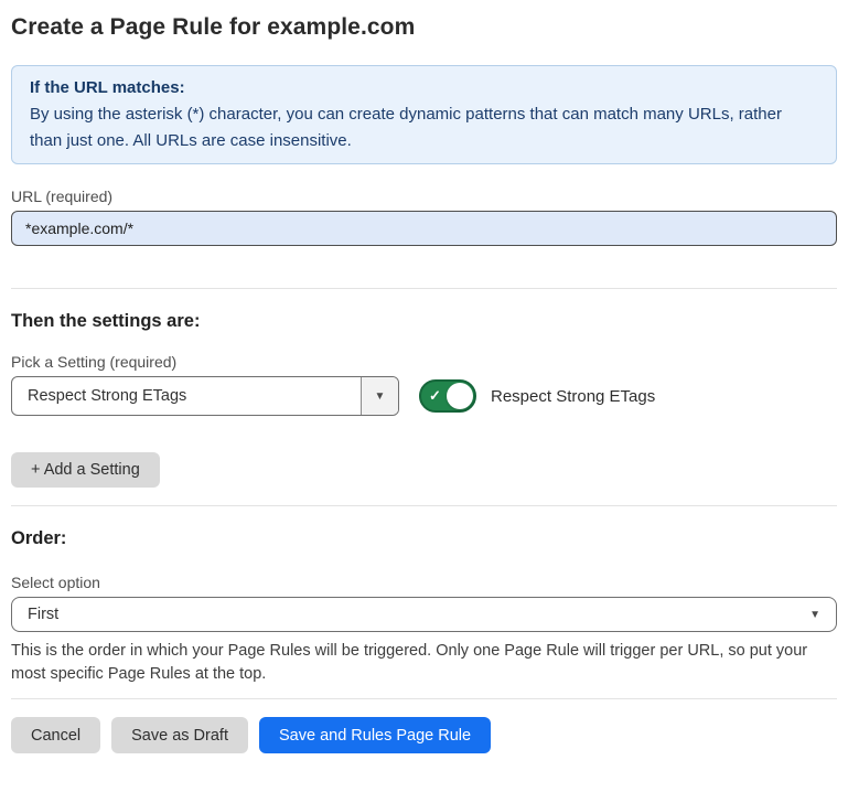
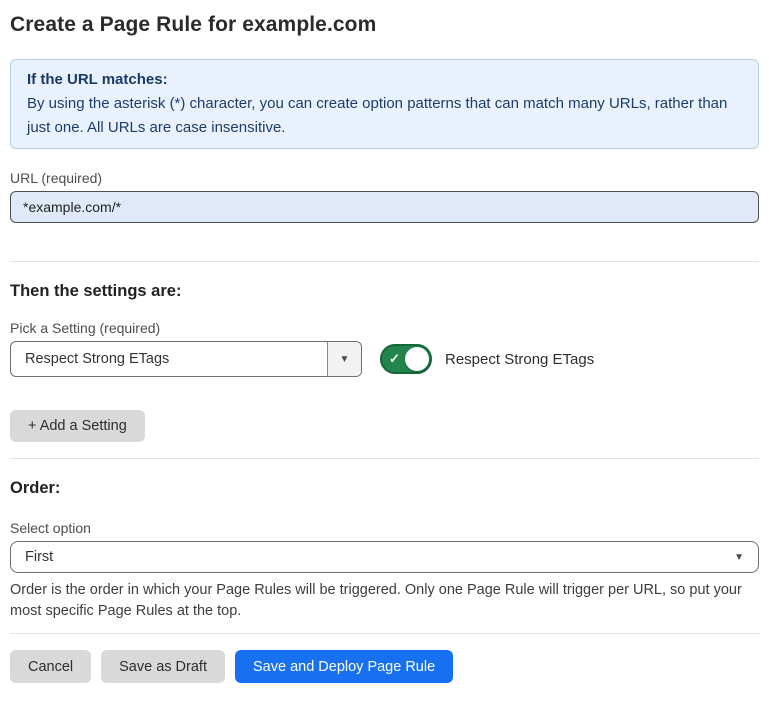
  Create a Page Rule for example.com
  If the URL matches:
- By using the asterisk (*) character, you can create dynamic patterns that can match many URLs, rather than just one. All URLs are case insensitive.
+ By using the asterisk (*) character, you can create option patterns that can match many URLs, rather than just one. All URLs are case insensitive.
  URL (required)
  *example.com/*
  Then the settings are:
  Pick a Setting (required)
  Respect Strong ETags
  ▼
  ✓
  Respect Strong ETags
  + Add a Setting
  Order:
  Select option
  First
  ▼
- This is the order in which your Page Rules will be triggered. Only one Page Rule will trigger per URL, so put your most specific Page Rules at the top.
+ Order is the order in which your Page Rules will be triggered. Only one Page Rule will trigger per URL, so put your most specific Page Rules at the top.
  Cancel
  Save as Draft
- Save and Rules Page Rule
+ Save and Deploy Page Rule
